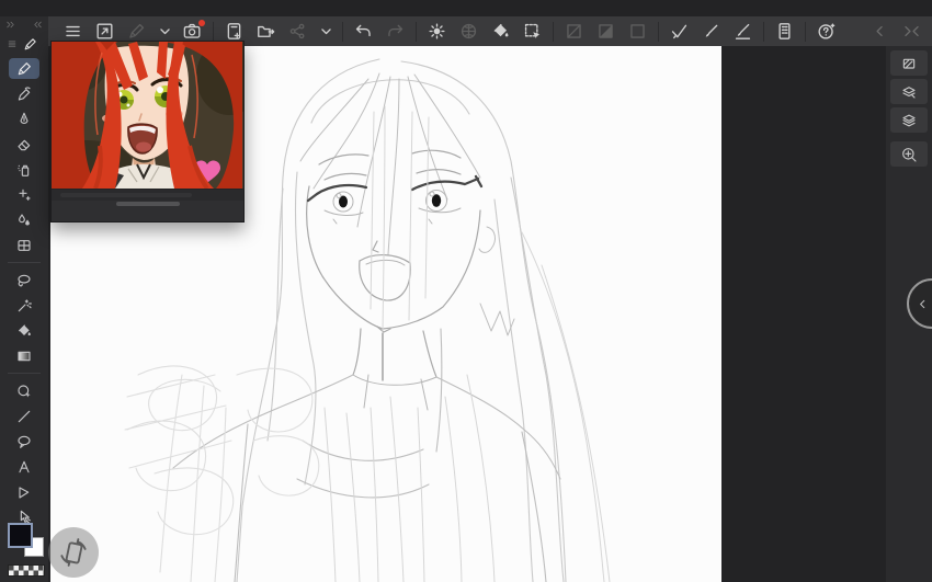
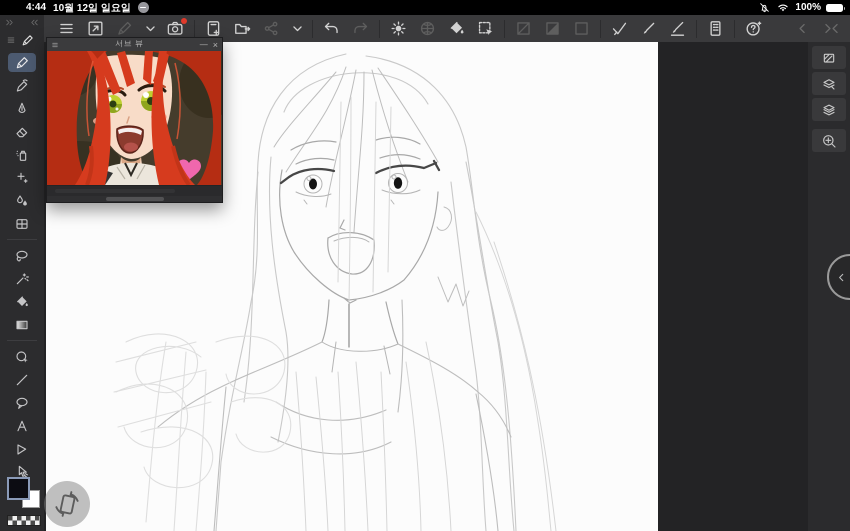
+ 4:44
+ 10월 12일 일요일
+ 100%
+ 서브 뷰
+ —
+ ×
